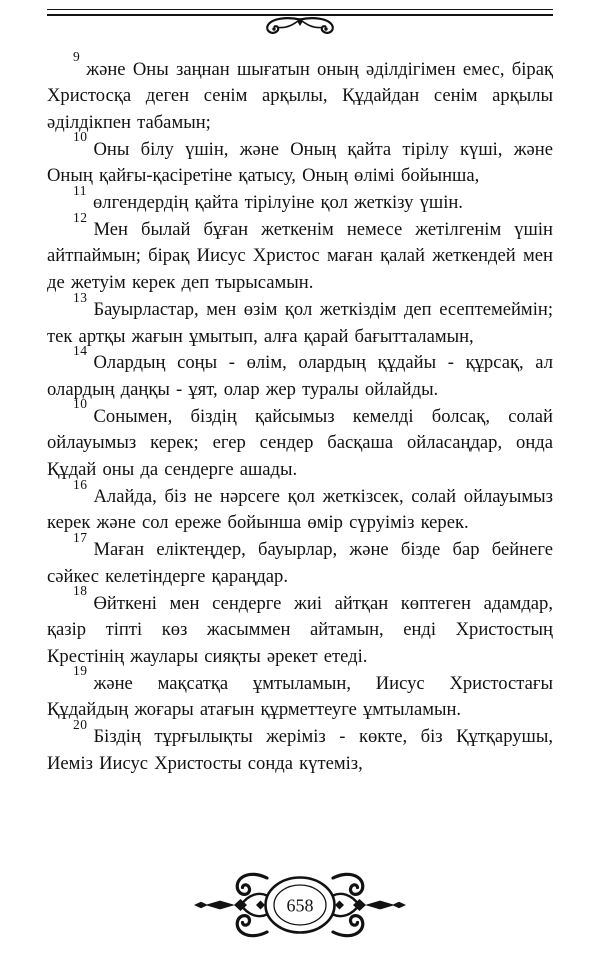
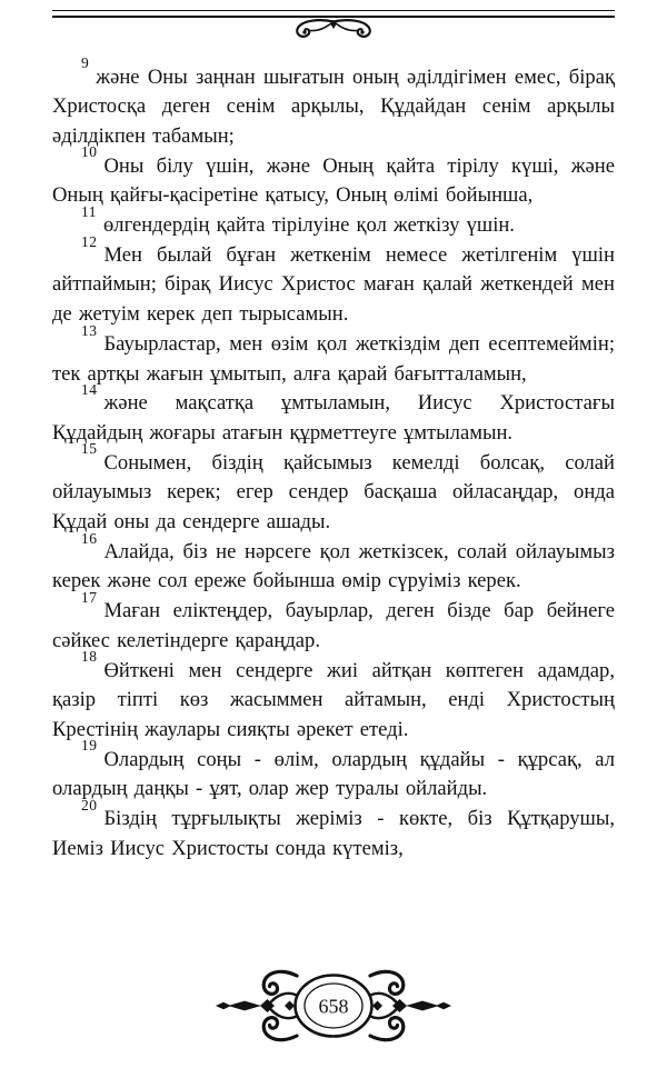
  9және Оны заңнан шығатын оның әділдігімен емес, бірақ Христосқа деген сенім арқылы, Құдайдан сенім арқылы әділдікпен табамын;
  10Оны білу үшін, және Оның қайта тірілу күші, және Оның қайғы-қасіретіне қатысу, Оның өлімі бойынша,
  11өлгендердің қайта тірілуіне қол жеткізу үшін.
  12Мен былай бұған жеткенім немесе жетілгенім үшін айтпаймын; бірақ Иисус Христос маған қалай жеткендей мен де жетуім керек деп тырысамын.
  13Бауырластар, мен өзім қол жеткіздім деп есептемеймін; тек артқы жағын ұмытып, алға қарай бағытталамын,
- 14Олардың соңы - өлім, олардың құдайы - құрсақ, ал олардың даңқы - ұят, олар жер туралы ойлайды.
+ 14және мақсатқа ұмтыламын, Иисус Христостағы Құдайдың жоғары атағын құрметтеуге ұмтыламын.
- 10Сонымен, біздің қайсымыз кемелді болсақ, солай ойлауымыз керек; егер сендер басқаша ойласаңдар, онда Құдай оны да сендерге ашады.
+ 15Сонымен, біздің қайсымыз кемелді болсақ, солай ойлауымыз керек; егер сендер басқаша ойласаңдар, онда Құдай оны да сендерге ашады.
  16Алайда, біз не нәрсеге қол жеткізсек, солай ойлауымыз керек және сол ереже бойынша өмір сүруіміз керек.
- 17Маған еліктеңдер, бауырлар, және бізде бар бейнеге сәйкес келетіндерге қараңдар.
+ 17Маған еліктеңдер, бауырлар, деген бізде бар бейнеге сәйкес келетіндерге қараңдар.
  18Өйткені мен сендерге жиі айтқан көптеген адамдар, қазір тіпті көз жасыммен айтамын, енді Христостың Крестінің жаулары сияқты әрекет етеді.
- 19және мақсатқа ұмтыламын, Иисус Христостағы Құдайдың жоғары атағын құрметтеуге ұмтыламын.
+ 19Олардың соңы - өлім, олардың құдайы - құрсақ, ал олардың даңқы - ұят, олар жер туралы ойлайды.
  20Біздің тұрғылықты жеріміз - көкте, біз Құтқарушы, Иеміз Иисус Христосты сонда күтеміз,
  658
